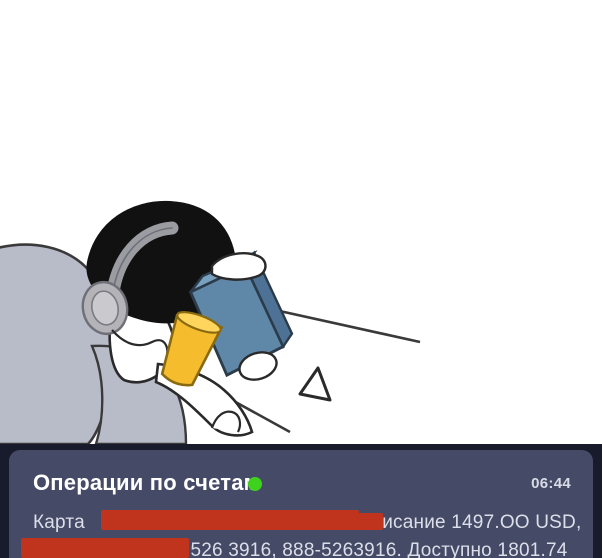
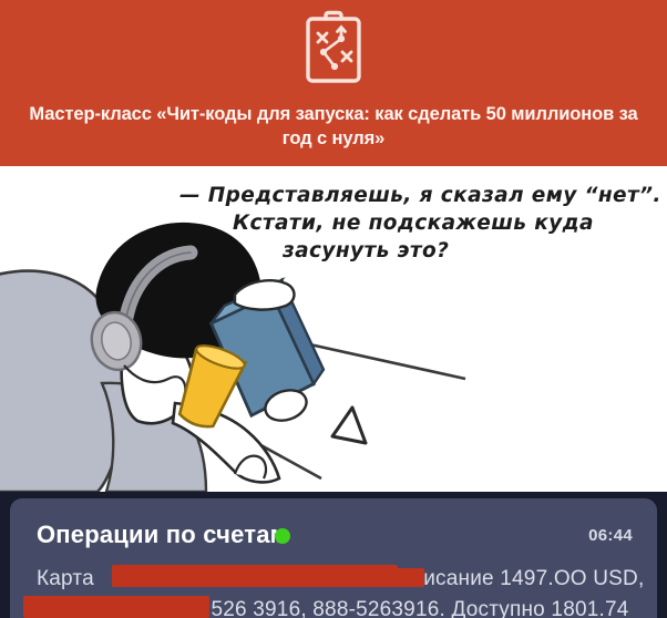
+ Мастер-класс «Чит-коды для запуска: как сделать 50 миллионов за год с нуля»
+ — Представляешь, я сказал ему “нет”.
+ Кстати, не подскажешь куда
+ засунуть это?
  Операции по счета
  06:44
  Карта исание 1497.OO USD,
  526 3916, 888-5263916. Доступно 1801.74
